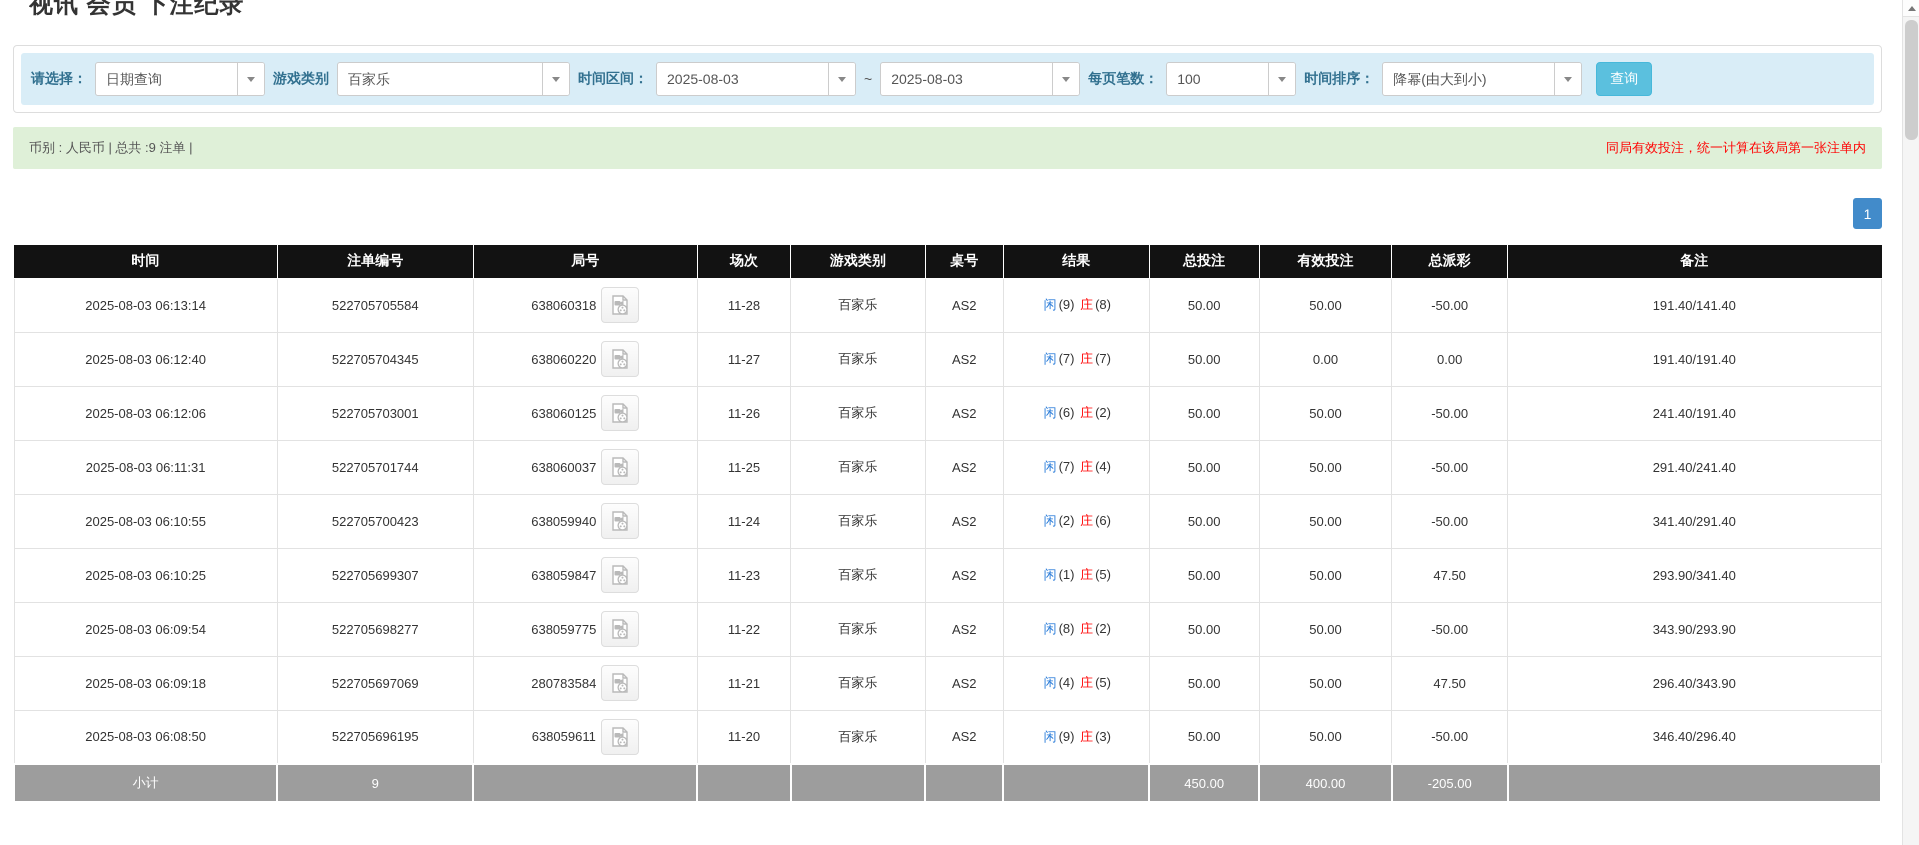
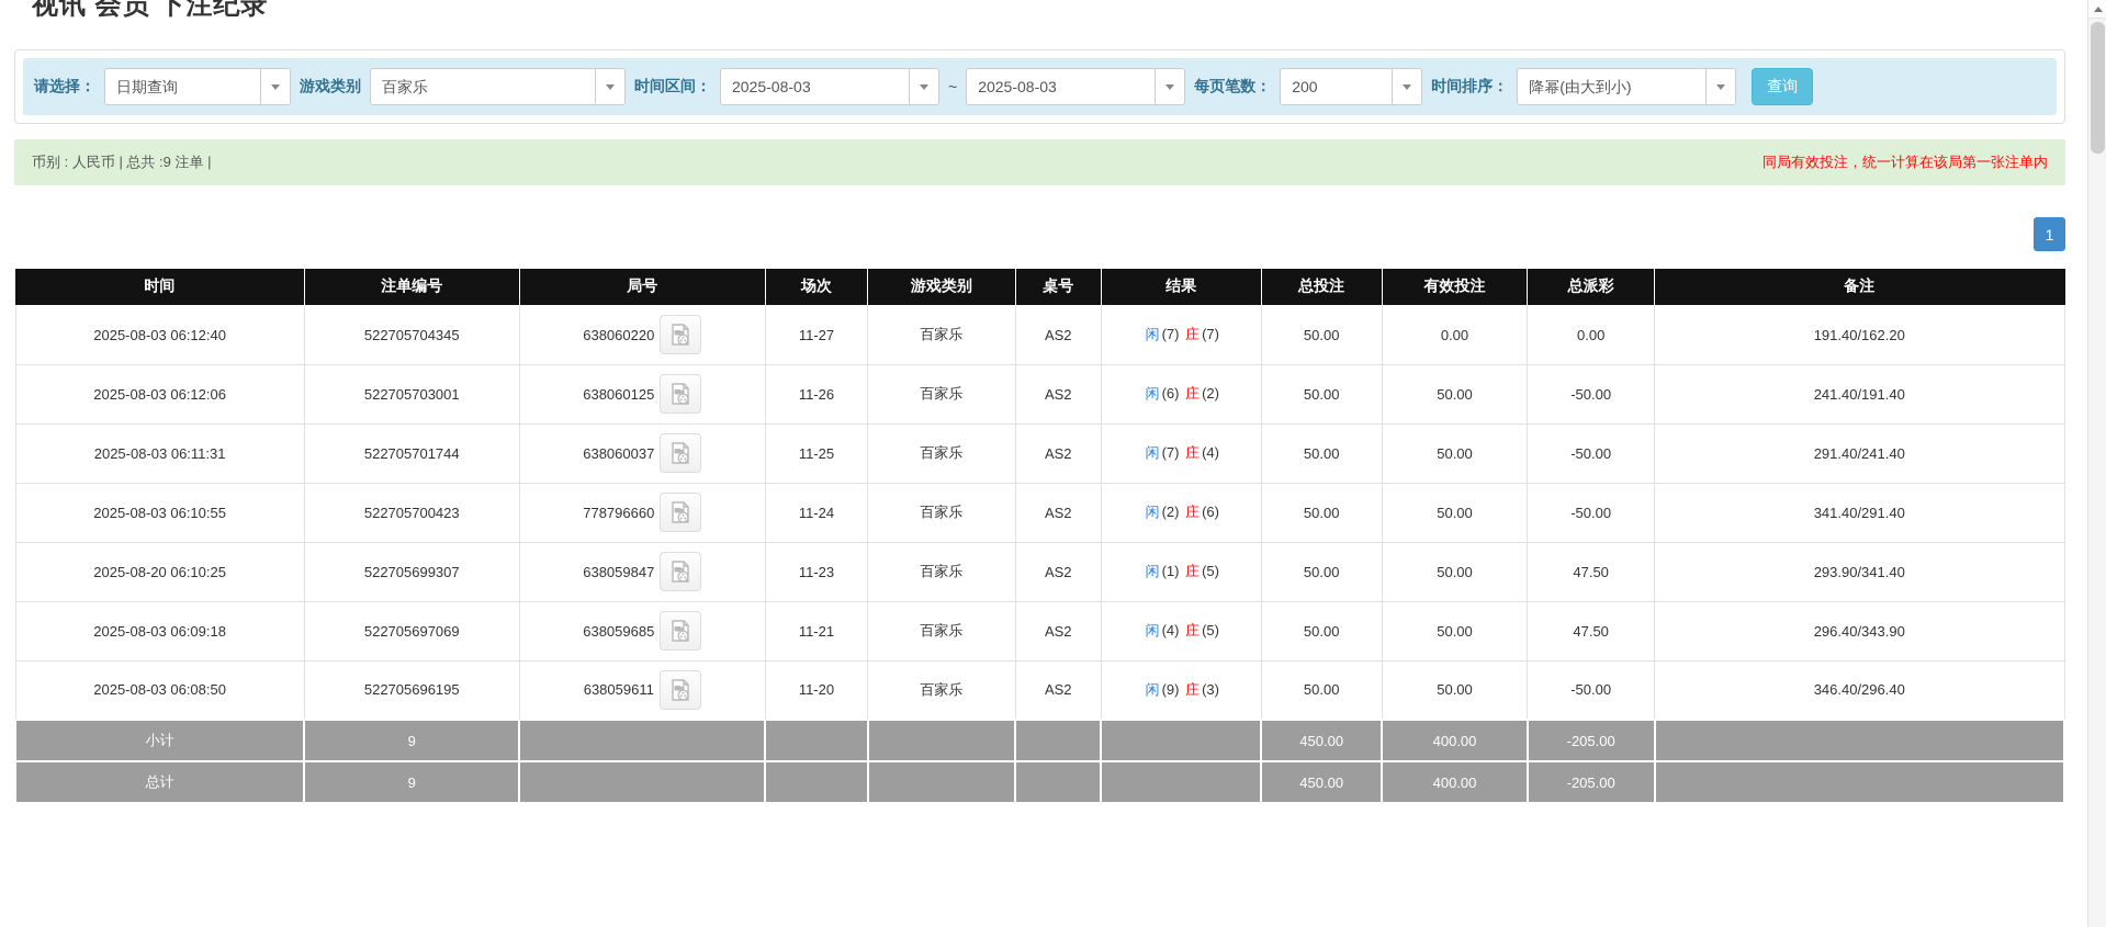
  视讯 会员 下注纪录
  请选择：
  日期查询
  游戏类别
  百家乐
  时间区间：
  2025-08-03
  ~
  2025-08-03
  每页笔数：
- 100
+ 200
  时间排序：
  降幂(由大到小)
  查询
  币别 : 人民币 | 总共 :9 注单 |
  同局有效投注，统一计算在该局第一张注单内
  1
  时间	注单编号	局号	场次	游戏类别	桌号	结果	总投注	有效投注	总派彩	备注
- 2025-08-03 06:13:14	522705705584	638060318	11-28	百家乐	AS2	闲 (9) 庄 (8)	50.00	50.00	-50.00	191.40/141.40
- 2025-08-03 06:12:40	522705704345	638060220	11-27	百家乐	AS2	闲 (7) 庄 (7)	50.00	0.00	0.00	191.40/191.40
+ 2025-08-03 06:12:40	522705704345	638060220	11-27	百家乐	AS2	闲 (7) 庄 (7)	50.00	0.00	0.00	191.40/162.20
  2025-08-03 06:12:06	522705703001	638060125	11-26	百家乐	AS2	闲 (6) 庄 (2)	50.00	50.00	-50.00	241.40/191.40
  2025-08-03 06:11:31	522705701744	638060037	11-25	百家乐	AS2	闲 (7) 庄 (4)	50.00	50.00	-50.00	291.40/241.40
- 2025-08-03 06:10:55	522705700423	638059940	11-24	百家乐	AS2	闲 (2) 庄 (6)	50.00	50.00	-50.00	341.40/291.40
+ 2025-08-03 06:10:55	522705700423	778796660	11-24	百家乐	AS2	闲 (2) 庄 (6)	50.00	50.00	-50.00	341.40/291.40
- 2025-08-03 06:10:25	522705699307	638059847	11-23	百家乐	AS2	闲 (1) 庄 (5)	50.00	50.00	47.50	293.90/341.40
+ 2025-08-20 06:10:25	522705699307	638059847	11-23	百家乐	AS2	闲 (1) 庄 (5)	50.00	50.00	47.50	293.90/341.40
- 2025-08-03 06:09:54	522705698277	638059775	11-22	百家乐	AS2	闲 (8) 庄 (2)	50.00	50.00	-50.00	343.90/293.90
- 2025-08-03 06:09:18	522705697069	280783584	11-21	百家乐	AS2	闲 (4) 庄 (5)	50.00	50.00	47.50	296.40/343.90
+ 2025-08-03 06:09:18	522705697069	638059685	11-21	百家乐	AS2	闲 (4) 庄 (5)	50.00	50.00	47.50	296.40/343.90
  2025-08-03 06:08:50	522705696195	638059611	11-20	百家乐	AS2	闲 (9) 庄 (3)	50.00	50.00	-50.00	346.40/296.40
  小计	9						450.00	400.00	-205.00
+ 总计	9						450.00	400.00	-205.00
